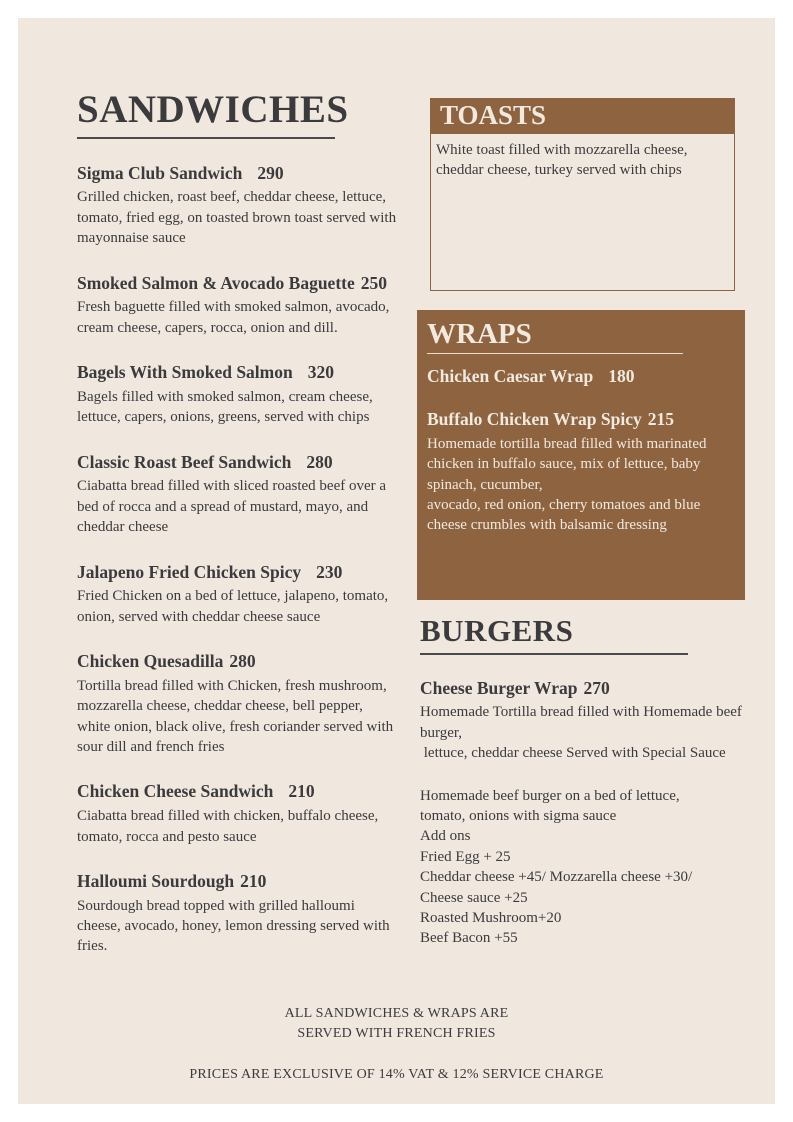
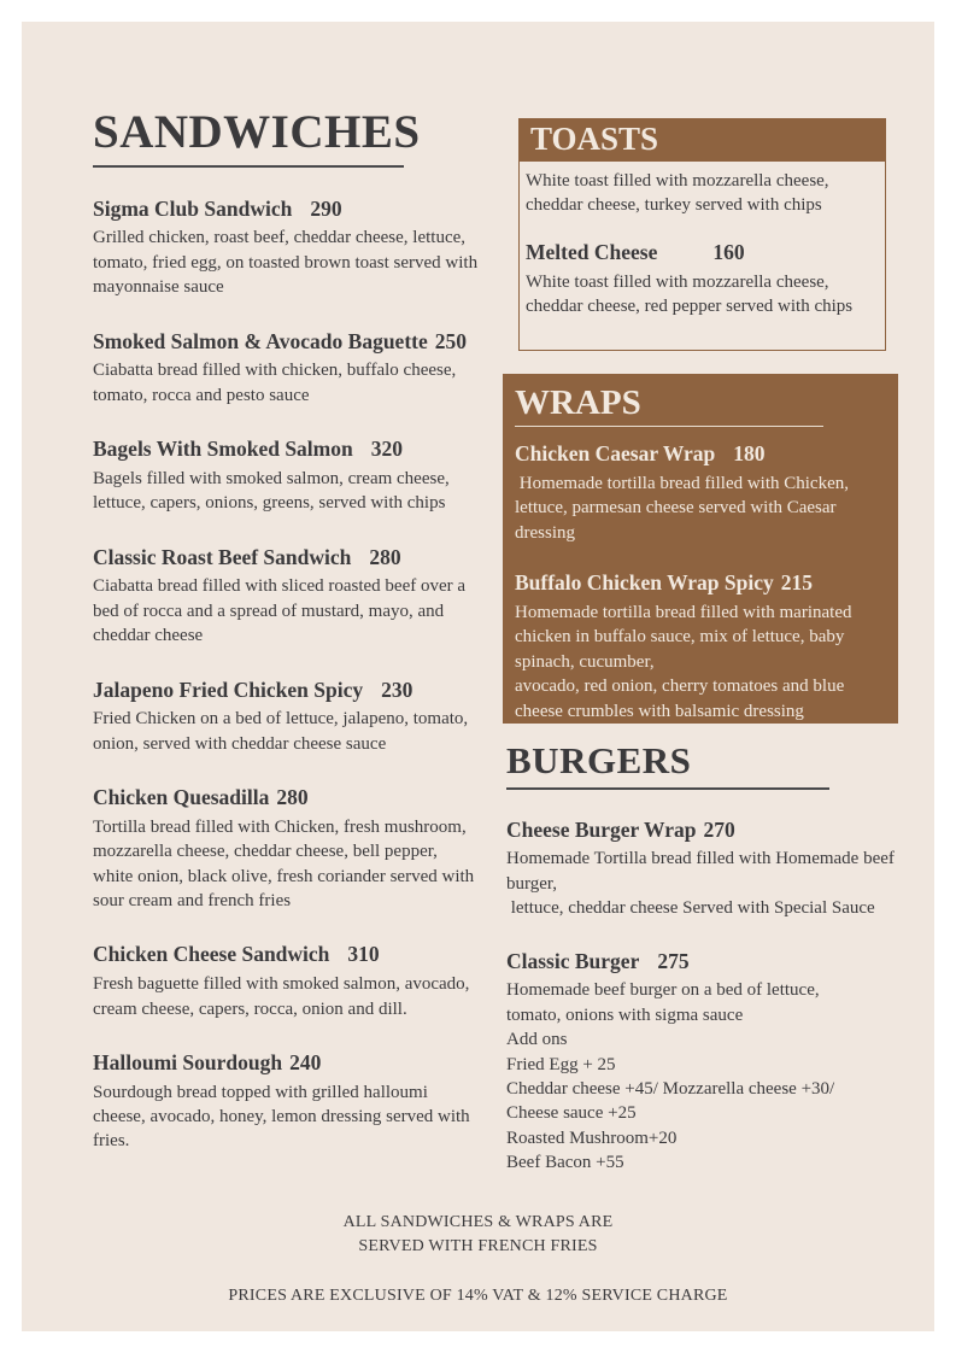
  SANDWICHES
  Sigma Club Sandwich 290
  Grilled chicken, roast beef, cheddar cheese, lettuce, tomato, fried egg, on toasted brown toast served with mayonnaise sauce
  Smoked Salmon & Avocado Baguette 250
- Fresh baguette filled with smoked salmon, avocado, cream cheese, capers, rocca, onion and dill.
+ Ciabatta bread filled with chicken, buffalo cheese, tomato, rocca and pesto sauce
  Bagels With Smoked Salmon 320
  Bagels filled with smoked salmon, cream cheese, lettuce, capers, onions, greens, served with chips
  Classic Roast Beef Sandwich 280
  Ciabatta bread filled with sliced roasted beef over a bed of rocca and a spread of mustard, mayo, and cheddar cheese
  Jalapeno Fried Chicken Spicy 230
  Fried Chicken on a bed of lettuce, jalapeno, tomato, onion, served with cheddar cheese sauce
  Chicken Quesadilla 280
- Tortilla bread filled with Chicken, fresh mushroom, mozzarella cheese, cheddar cheese, bell pepper, white onion, black olive, fresh coriander served with sour dill and french fries
+ Tortilla bread filled with Chicken, fresh mushroom, mozzarella cheese, cheddar cheese, bell pepper, white onion, black olive, fresh coriander served with sour cream and french fries
- Chicken Cheese Sandwich 210
+ Chicken Cheese Sandwich 310
- Ciabatta bread filled with chicken, buffalo cheese, tomato, rocca and pesto sauce
+ Fresh baguette filled with smoked salmon, avocado, cream cheese, capers, rocca, onion and dill.
- Halloumi Sourdough 210
+ Halloumi Sourdough 240
  Sourdough bread topped with grilled halloumi cheese, avocado, honey, lemon dressing served with fries.
  TOASTS
  White toast filled with mozzarella cheese, cheddar cheese, turkey served with chips
+ Melted Cheese 160
+ White toast filled with mozzarella cheese, cheddar cheese, red pepper served with chips
  WRAPS
  Chicken Caesar Wrap 180
+ Homemade tortilla bread filled with Chicken,
+ lettuce, parmesan cheese served with Caesar
+ dressing
  Buffalo Chicken Wrap Spicy 215
  Homemade tortilla bread filled with marinated chicken in buffalo sauce, mix of lettuce, baby spinach, cucumber,
  avocado, red onion, cherry tomatoes and blue cheese crumbles with balsamic dressing
  BURGERS
  Cheese Burger Wrap 270
  Homemade Tortilla bread filled with Homemade beef burger,
  lettuce, cheddar cheese Served with Special Sauce
+ Classic Burger 275
  Homemade beef burger on a bed of lettuce,
  tomato, onions with sigma sauce
  Add ons
  Fried Egg + 25
  Cheddar cheese +45/ Mozzarella cheese +30/
  Cheese sauce +25
  Roasted Mushroom+20
  Beef Bacon +55
  ALL SANDWICHES & WRAPS ARE
  SERVED WITH FRENCH FRIES
  PRICES ARE EXCLUSIVE OF 14% VAT & 12% SERVICE CHARGE
